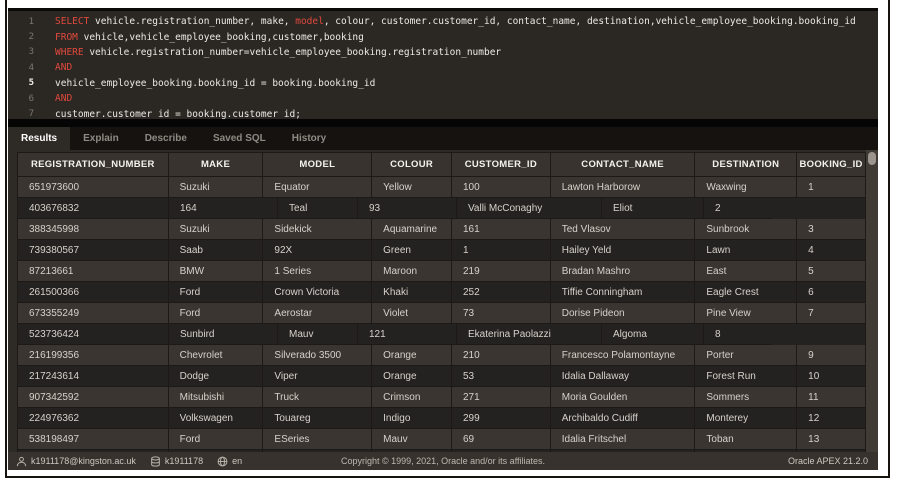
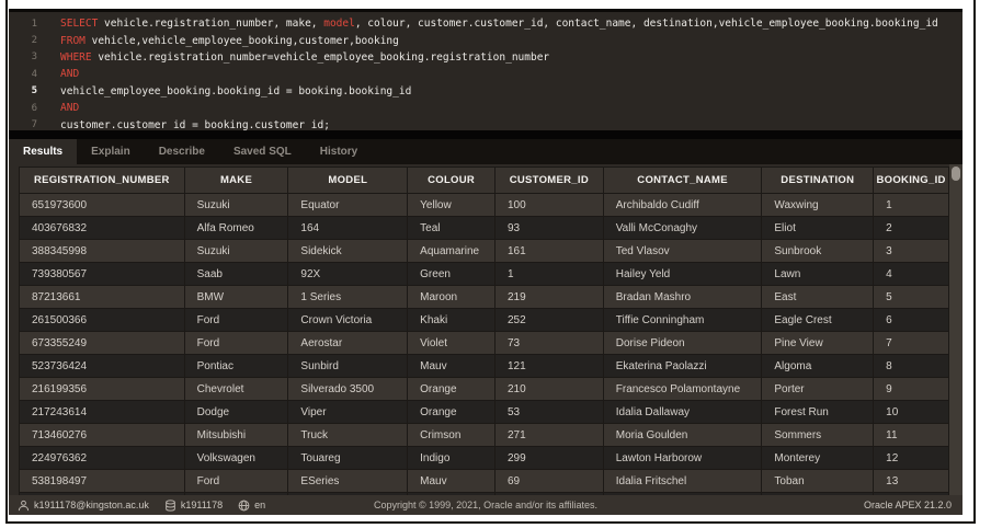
  1
  SELECT vehicle.registration_number, make, model, colour, customer.customer_id, contact_name, destination,vehicle_employee_booking.booking_id
  2
  FROM vehicle,vehicle_employee_booking,customer,booking
  3
  WHERE vehicle.registration_number=vehicle_employee_booking.registration_number
  4
  AND
  5
  vehicle_employee_booking.booking_id = booking.booking_id
  6
  AND
  7
  customer.customer_id = booking.customer_id;
  Results
  Explain
  Describe
  Saved SQL
  History
  REGISTRATION_NUMBER
  MAKE
  MODEL
  COLOUR
  CUSTOMER_ID
  CONTACT_NAME
  DESTINATION
  BOOKING_ID
  651973600
  Suzuki
  Equator
  Yellow
  100
- Lawton Harborow
+ Archibaldo Cudiff
  Waxwing
  1
  403676832
+ Alfa Romeo
  164
  Teal
  93
  Valli McConaghy
  Eliot
  2
  388345998
  Suzuki
  Sidekick
  Aquamarine
  161
  Ted Vlasov
  Sunbrook
  3
  739380567
  Saab
  92X
  Green
  1
  Hailey Yeld
  Lawn
  4
  87213661
  BMW
  1 Series
  Maroon
  219
  Bradan Mashro
  East
  5
  261500366
  Ford
  Crown Victoria
  Khaki
  252
  Tiffie Conningham
  Eagle Crest
  6
  673355249
  Ford
  Aerostar
  Violet
  73
  Dorise Pideon
  Pine View
  7
  523736424
+ Pontiac
  Sunbird
  Mauv
  121
  Ekaterina Paolazzi
  Algoma
  8
  216199356
  Chevrolet
  Silverado 3500
  Orange
  210
  Francesco Polamontayne
  Porter
  9
  217243614
  Dodge
  Viper
  Orange
  53
  Idalia Dallaway
  Forest Run
  10
- 907342592
+ 713460276
  Mitsubishi
  Truck
  Crimson
  271
  Moria Goulden
  Sommers
  11
  224976362
  Volkswagen
  Touareg
  Indigo
  299
- Archibaldo Cudiff
+ Lawton Harborow
  Monterey
  12
  538198497
  Ford
  ESeries
  Mauv
  69
  Idalia Fritschel
  Toban
  13
  k1911178@kingston.ac.uk
  k1911178
  en
  Copyright © 1999, 2021, Oracle and/or its affiliates.
  Oracle APEX 21.2.0
